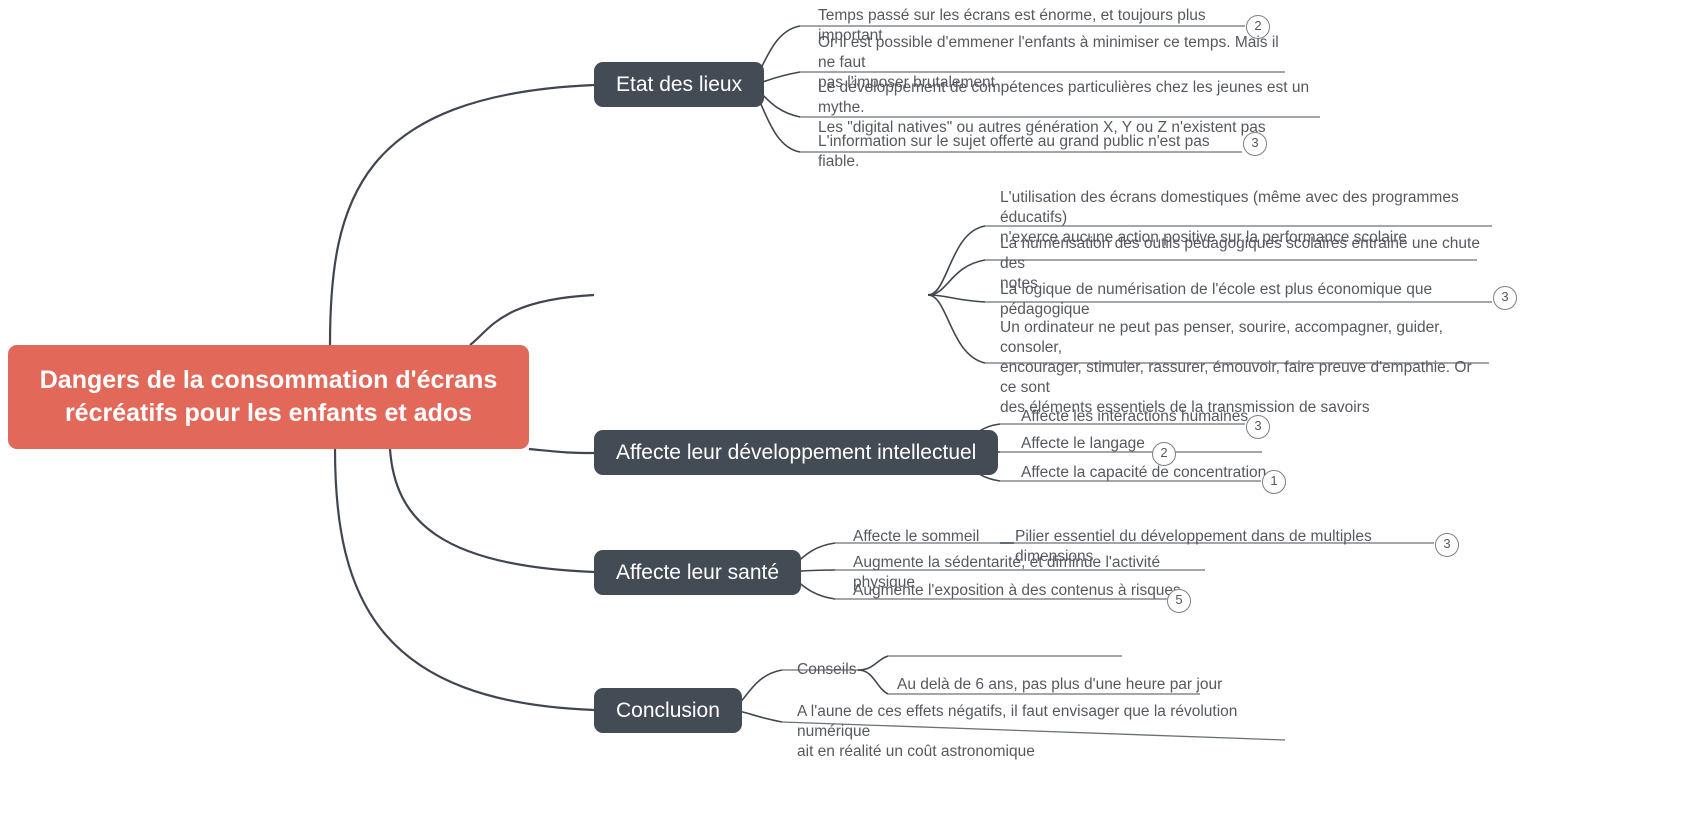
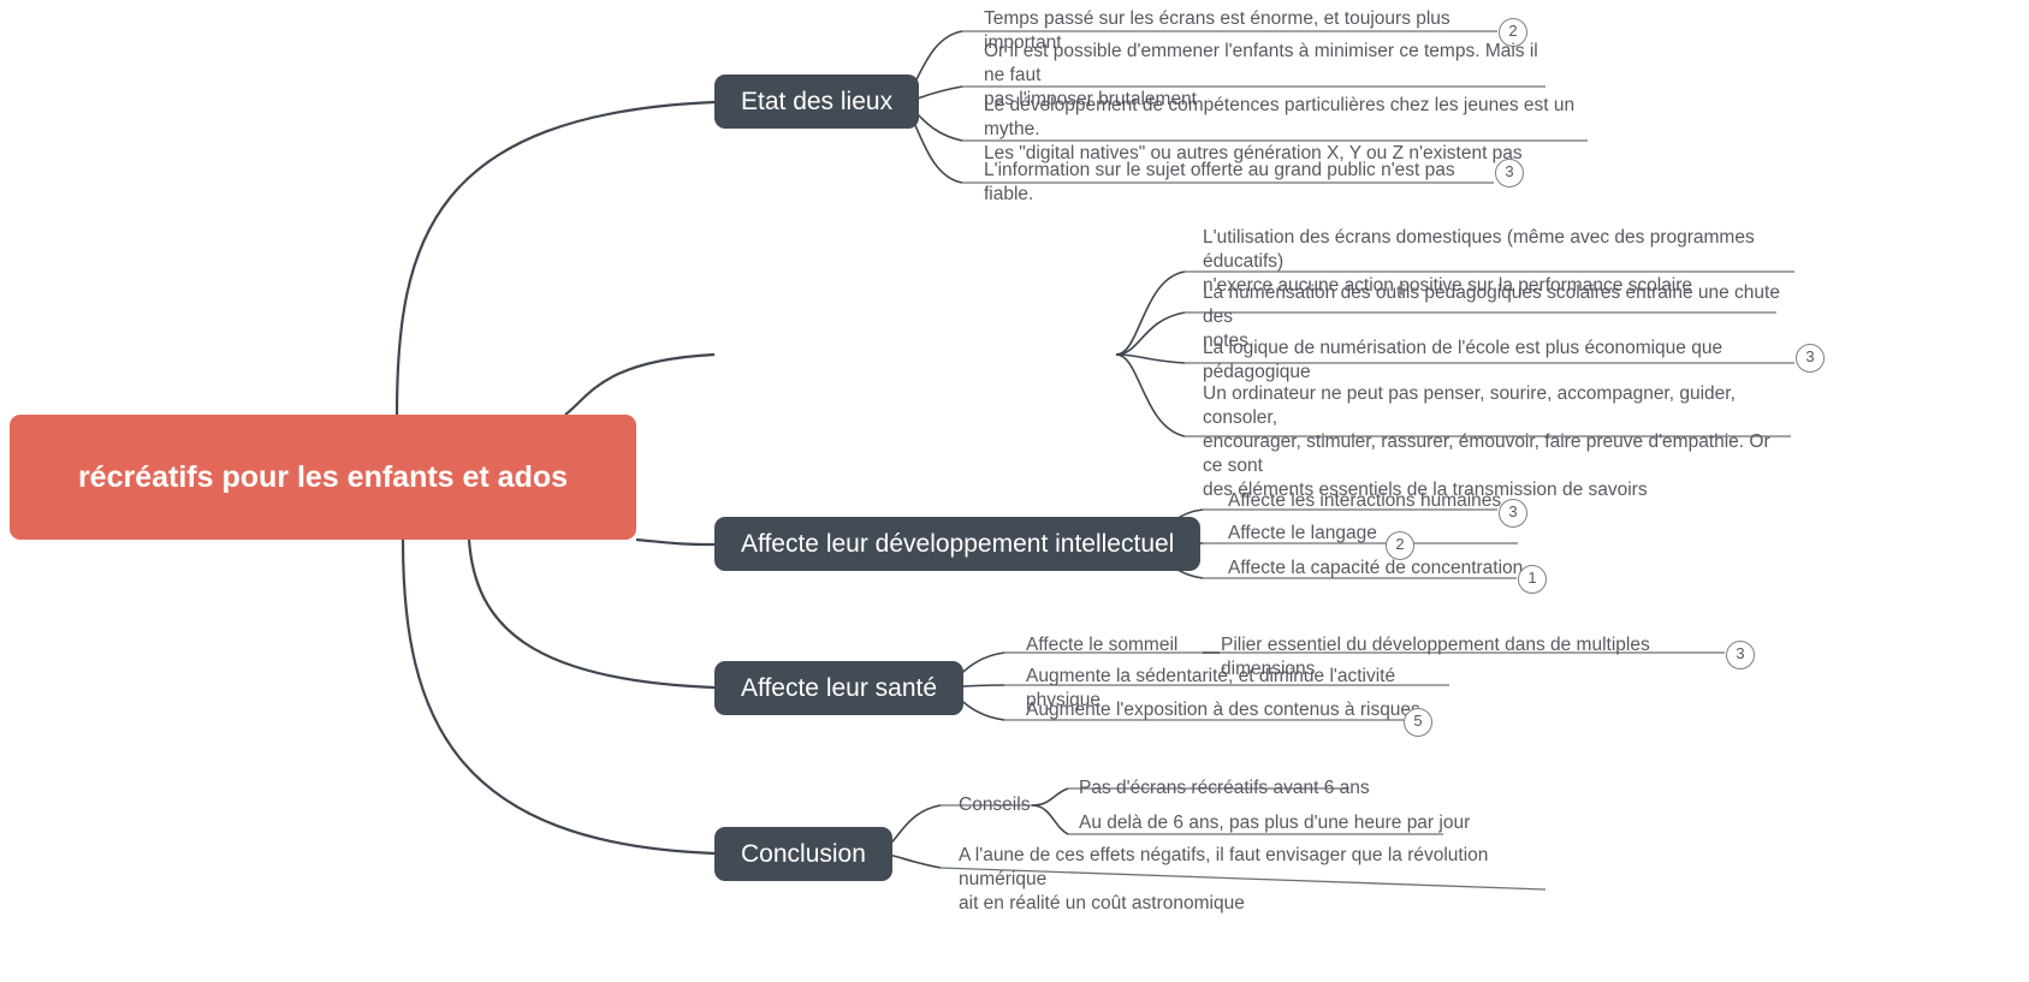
- Dangers de la consommation d'écrans
  récréatifs pour les enfants et ados
  Etat des lieux
  Temps passé sur les écrans est énorme, et toujours plus important
  2
  Or il est possible d'emmener l'enfants à minimiser ce temps. Mais il ne faut
  pas l'imposer brutalement
  Le développement de compétences particulières chez les jeunes est un mythe.
  Les "digital natives" ou autres génération X, Y ou Z n'existent pas
  L'information sur le sujet offerte au grand public n'est pas fiable.
  3
  L'utilisation des écrans domestiques (même avec des programmes éducatifs)
  n'exerce aucune action positive sur la performance scolaire
  La numérisation des outils pédagogiques scolaires entraine une chute des
  notes
  La logique de numérisation de l'école est plus économique que pédagogique
  3
  Un ordinateur ne peut pas penser, sourire, accompagner, guider, consoler,
  encourager, stimuler, rassurer, émouvoir, faire preuve d'empathie. Or ce sont
  des éléments essentiels de la transmission de savoirs
  Affecte leur développement intellectuel
  Affecte les interactions humaines
  3
  Affecte le langage
  2
  Affecte la capacité de concentration
  1
  Affecte leur santé
  Affecte le sommeil
  Pilier essentiel du développement dans de multiples dimensions
  3
  Augmente la sédentarité, et diminue l'activité physique
  Augmente l'exposition à des contenus à risque
  5
  Conclusion
  Conseils
+ Pas d'écrans récréatifs avant 6 ans
  Au delà de 6 ans, pas plus d'une heure par jour
  A l'aune de ces effets négatifs, il faut envisager que la révolution numérique
  ait en réalité un coût astronomique
